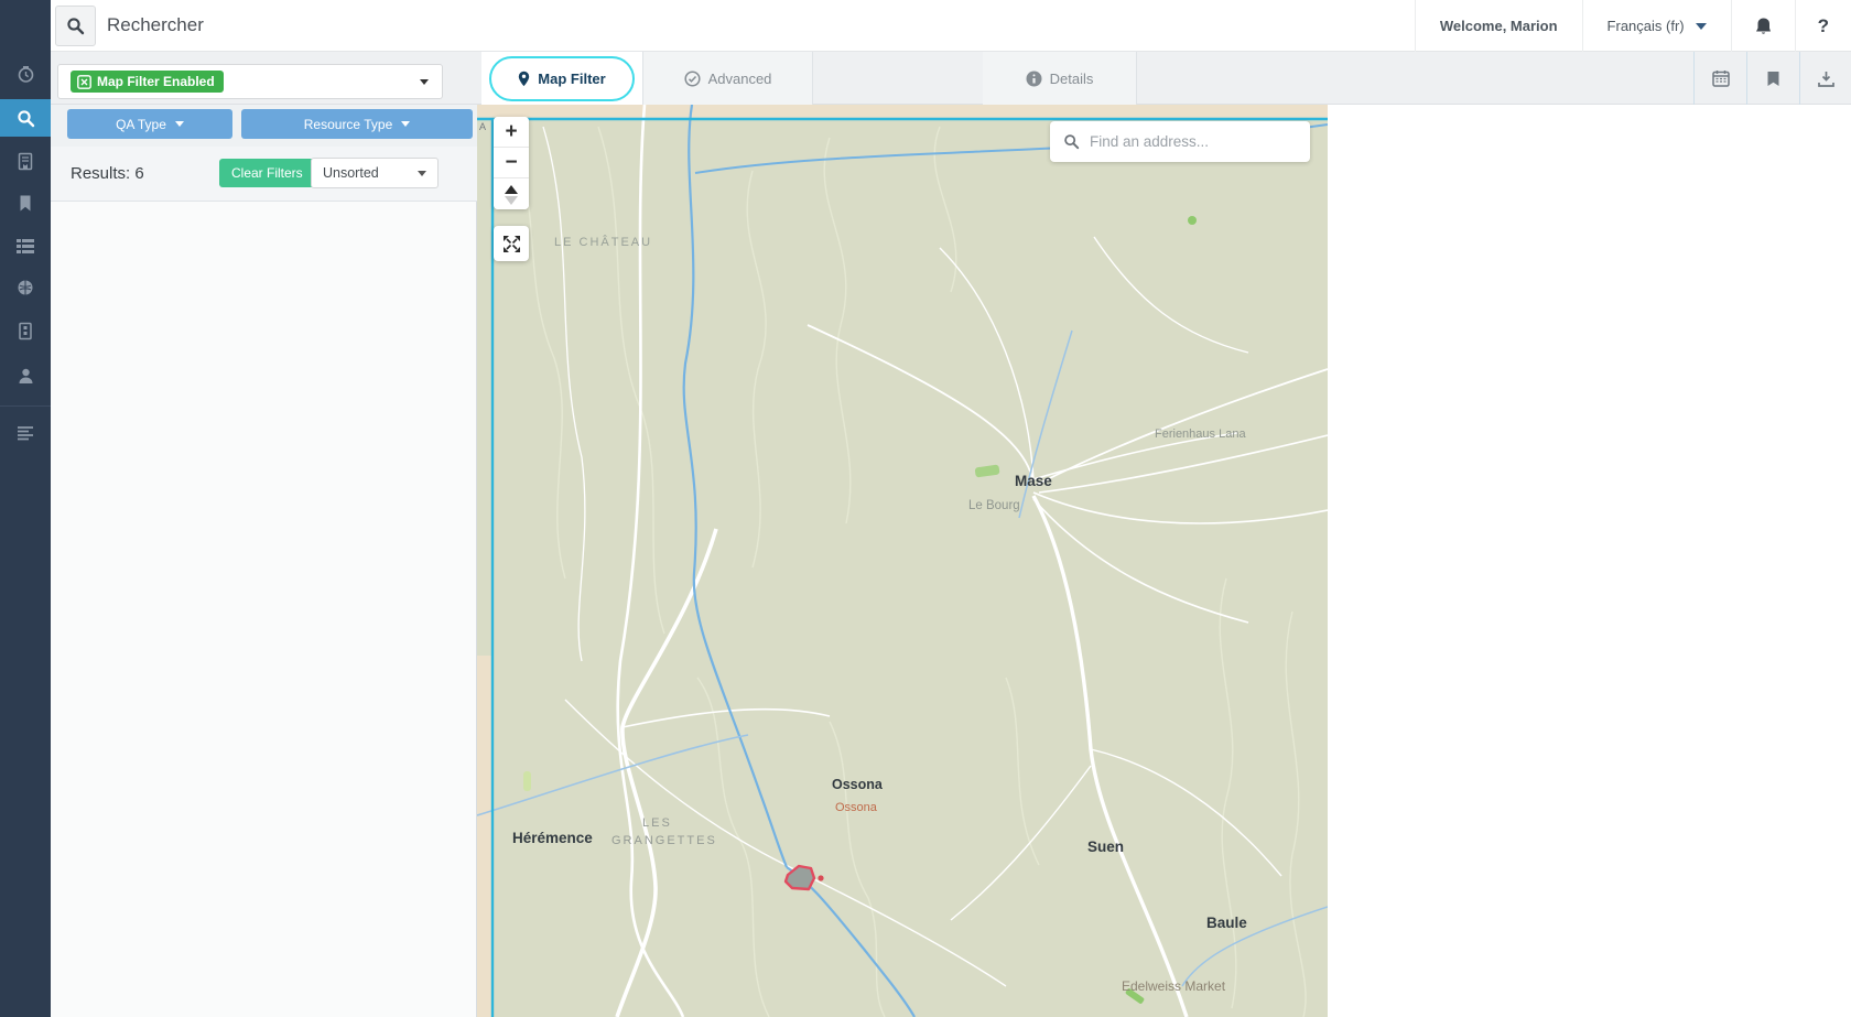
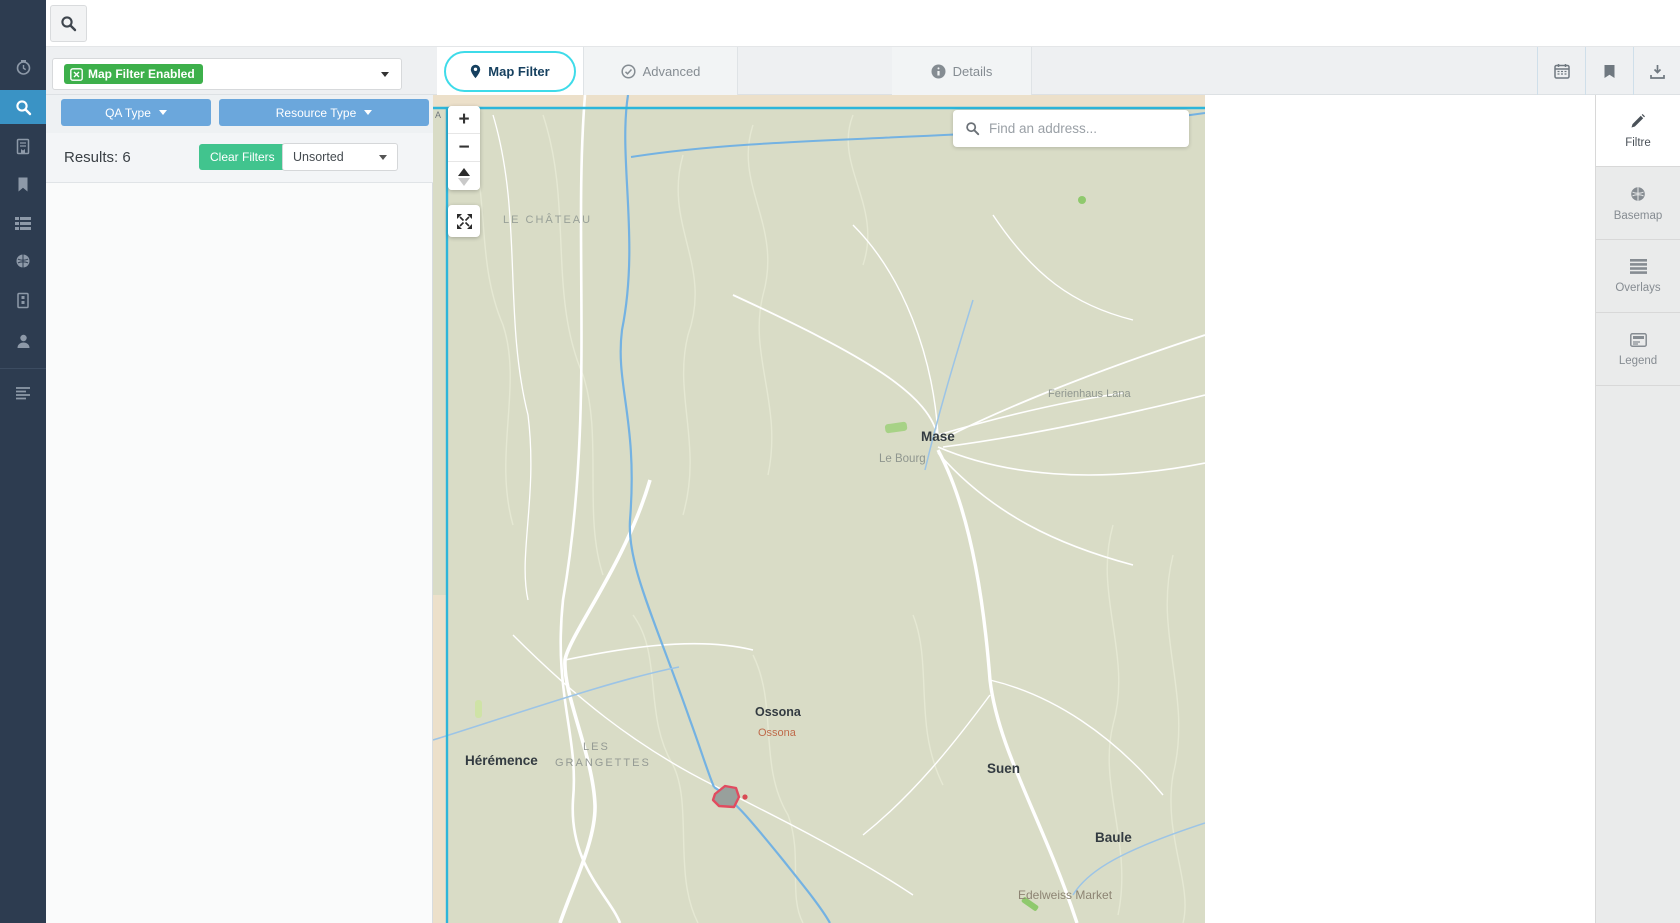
- Rechercher
- Welcome, Marion
- Français (fr)
- ?
  Map Filter Enabled
  Map Filter
  Advanced
  Details
  QA Type
  Resource Type
  Results: 6
  Clear Filters
  Unsorted
  A
  LE CHÂTEAU
  Ferienhaus Lana
  Mase
  Le Bourg
  Ossona
  Ossona
  Hérémence
  LES
  GRANGETTES
  Suen
  Baule
  Edelweiss Market
  Find an address...
  +
  −
+ Filtre
+ Basemap
+ Overlays
+ Legend
